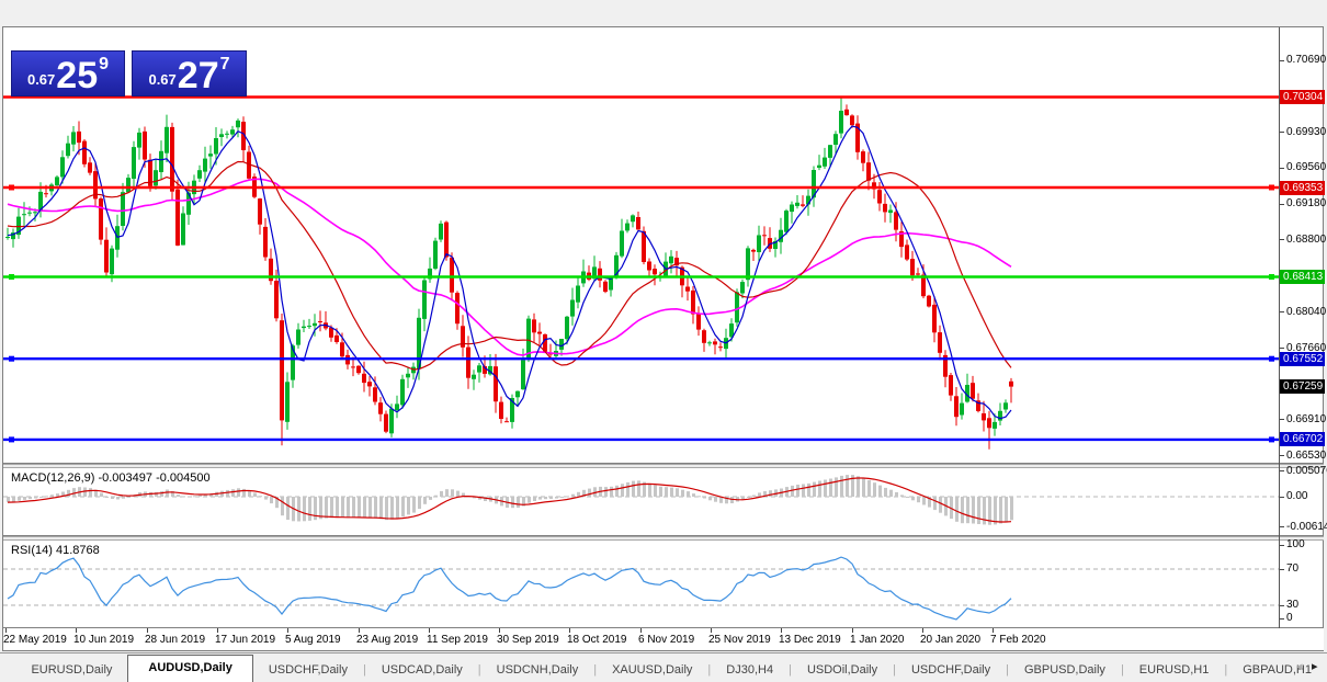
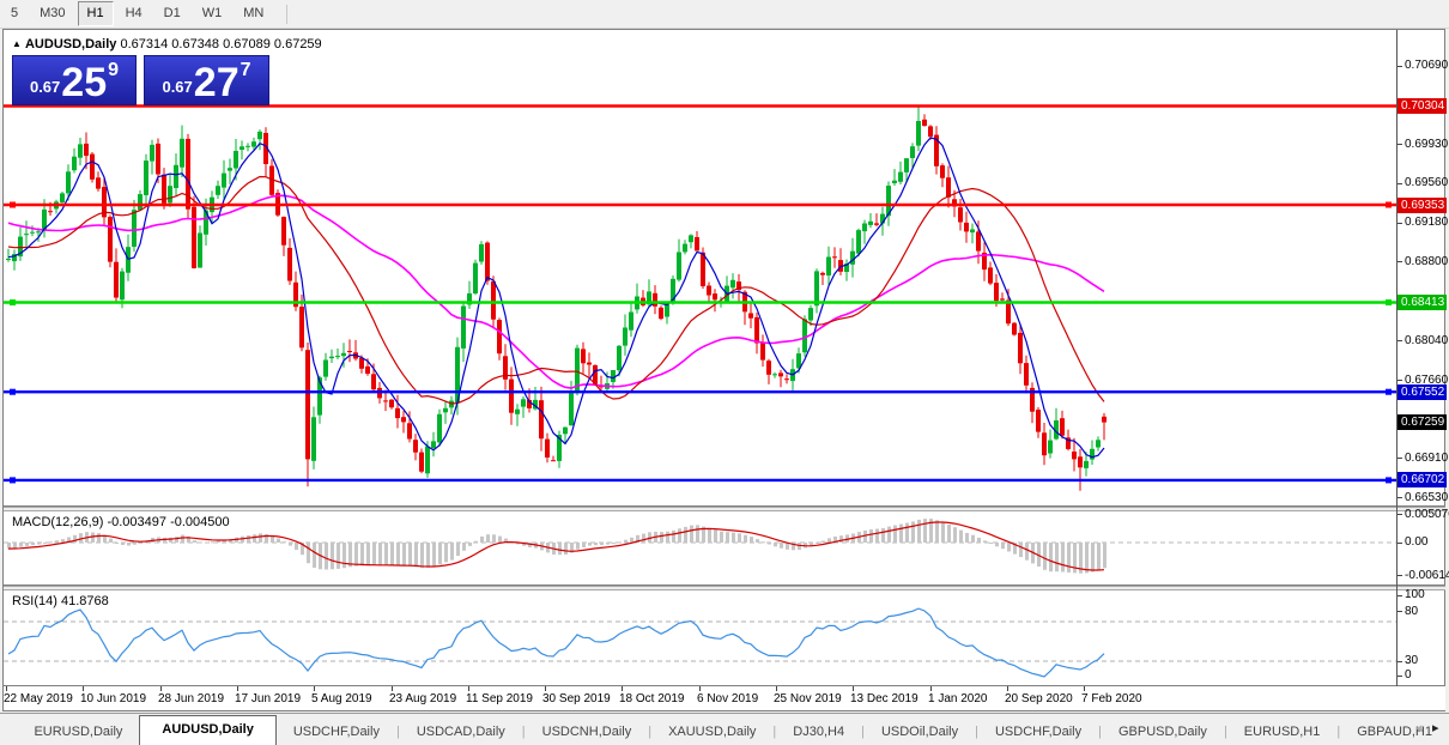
+ 5
+ M30
+ H1
+ H4
+ D1
+ W1
+ MN
+ ▲ AUDUSD,Daily 0.67314 0.67348 0.67089 0.67259
  0.67
  25
  9
  0.67
  27
  7
  MACD(12,26,9) -0.003497 -0.004500
  RSI(14) 41.8768
  EURUSD,Daily
  AUDUSD,Daily
  USDCHF,Daily
  |
  USDCAD,Daily
  |
  USDCNH,Daily
  |
  XAUUSD,Daily
  |
  DJ30,H4
  |
  USDOil,Daily
  |
  USDCHF,Daily
  |
  GBPUSD,Daily
  |
  EURUSD,H1
  |
  GBPAUD,H1
  ◂
  ▸
  0.70690
  0.69930
  0.69560
  0.69180
  0.68800
  0.68040
  0.67660
  0.66910
  0.66530
  0.70304
  0.69353
  0.68413
  0.67552
  0.67259
  0.66702
  0.00507
  0.00
  -0.0061
  100
- 70
+ 80
  30
  0
  22 May 2019
  10 Jun 2019
  28 Jun 2019
  17 Jun 2019
  5 Aug 2019
  23 Aug 2019
  11 Sep 2019
  30 Sep 2019
  18 Oct 2019
  6 Nov 2019
  25 Nov 2019
  13 Dec 2019
  1 Jan 2020
- 20 Jan 2020
+ 20 Sep 2020
  7 Feb 2020
